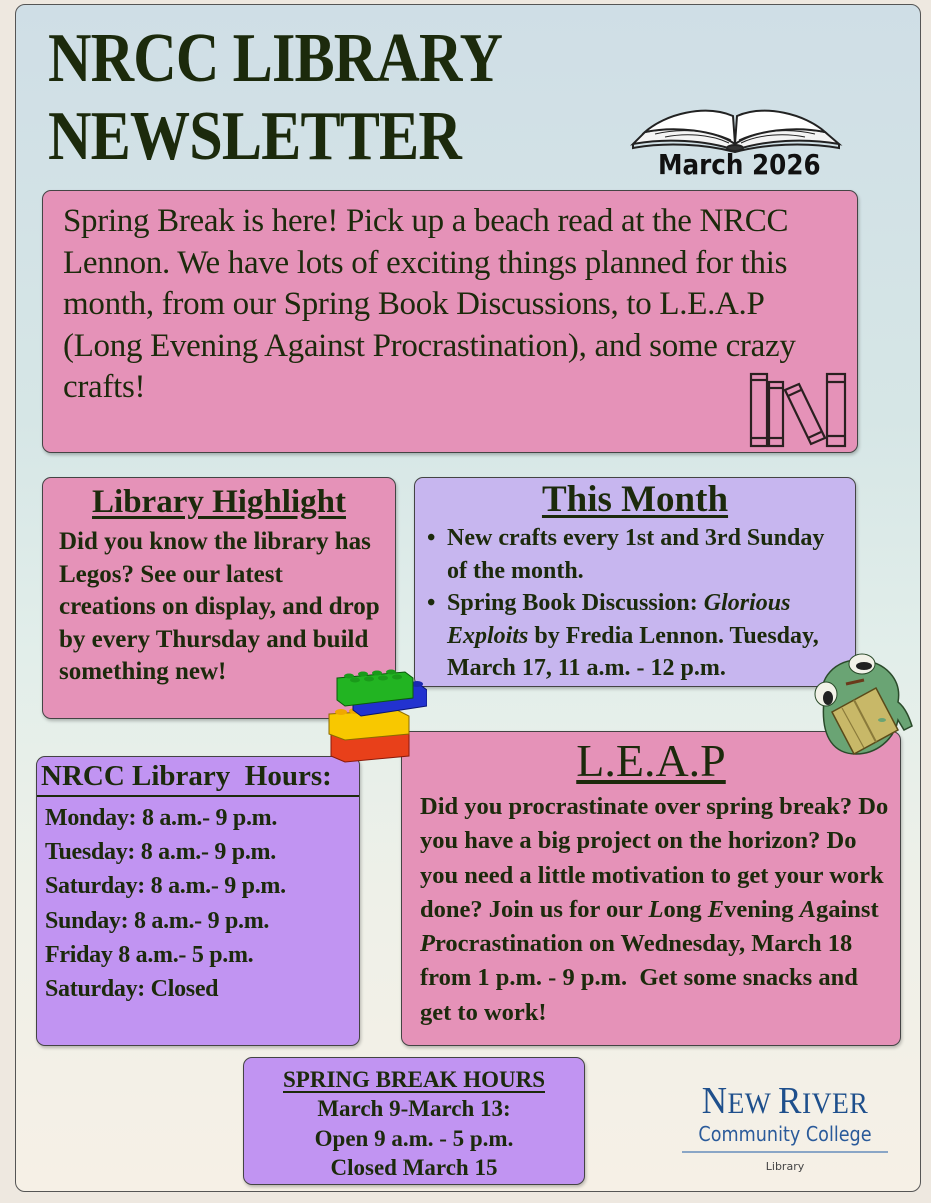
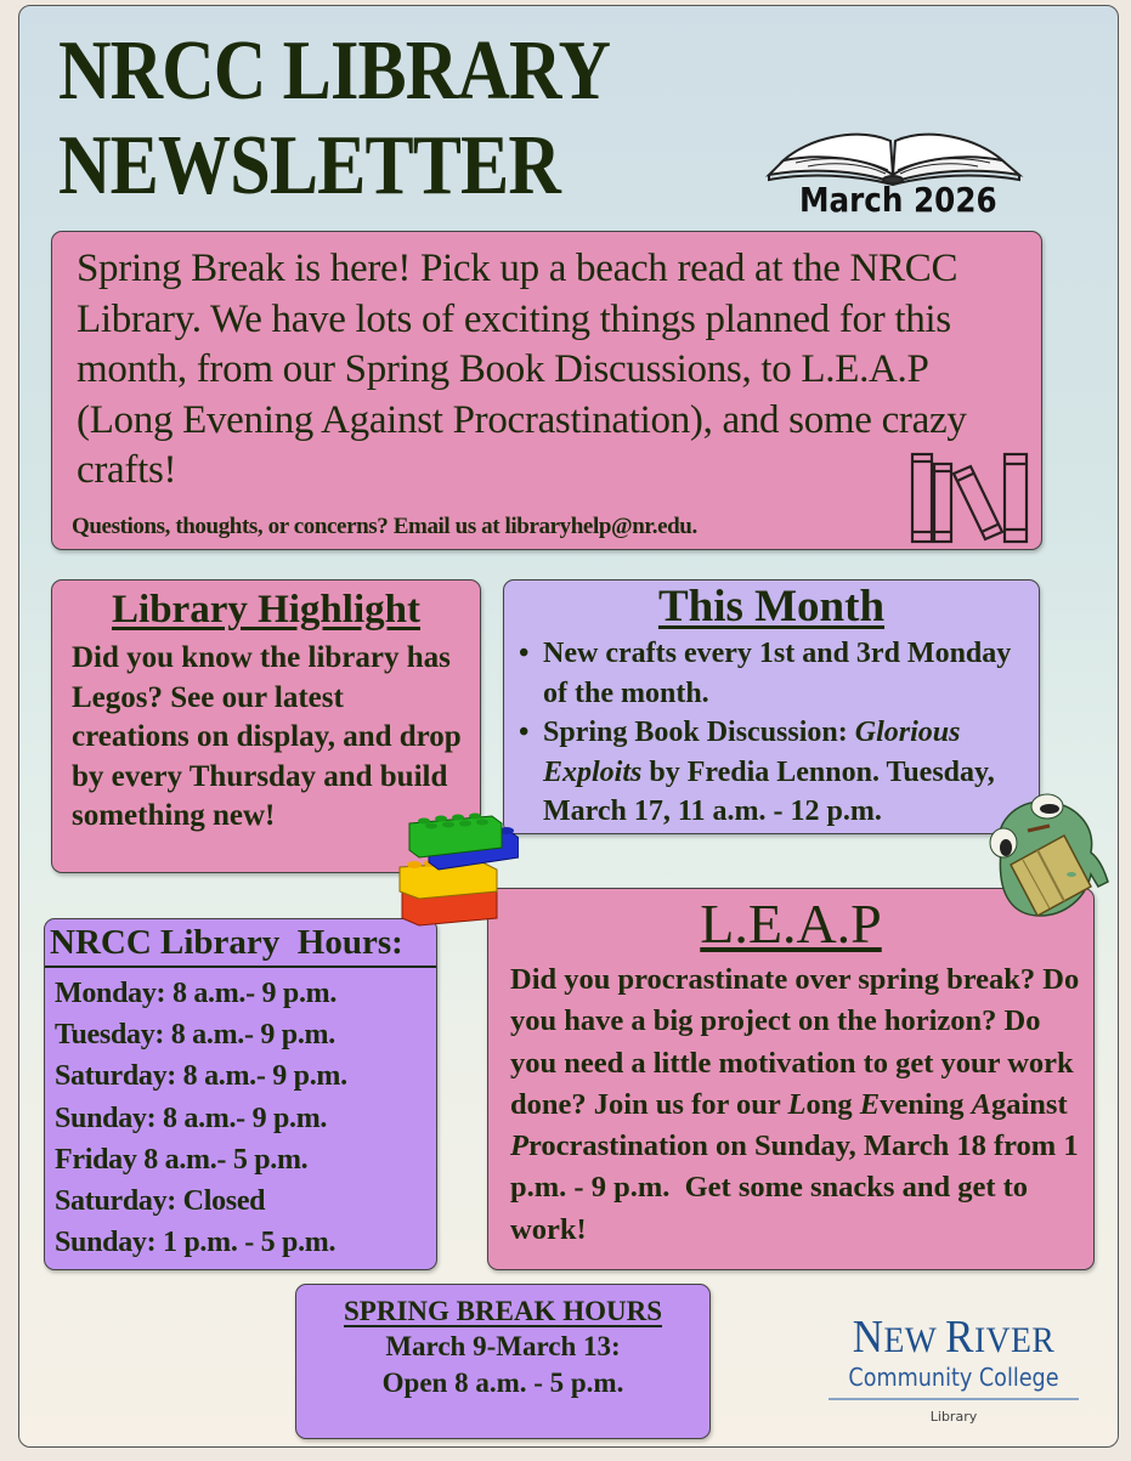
  NRCC LIBRARY
  NEWSLETTER
  March 2026
- Spring Break is here! Pick up a beach read at the NRCC Lennon. We have lots of exciting things planned for this month, from our Spring Book Discussions, to L.E.A.P (Long Evening Against Procrastination), and some crazy crafts!
+ Spring Break is here! Pick up a beach read at the NRCC Library. We have lots of exciting things planned for this month, from our Spring Book Discussions, to L.E.A.P (Long Evening Against Procrastination), and some crazy crafts!
+ Questions, thoughts, or concerns? Email us at libraryhelp@nr.edu.
  Library Highlight
  Did you know the library has Legos? See our latest creations on display, and drop by every Thursday and build something new!
  This Month
  •
- New crafts every 1st and 3rd Sunday of the month.
+ New crafts every 1st and 3rd Monday of the month.
  •
  Spring Book Discussion: Glorious Exploits by Fredia Lennon. Tuesday, March 17, 11 a.m. - 12 p.m.
  NRCC Library Hours:
  Monday: 8 a.m.- 9 p.m.
  Tuesday: 8 a.m.- 9 p.m.
  Saturday: 8 a.m.- 9 p.m.
  Sunday: 8 a.m.- 9 p.m.
  Friday 8 a.m.- 5 p.m.
  Saturday: Closed
+ Sunday: 1 p.m. - 5 p.m.
  L.E.A.P
- Did you procrastinate over spring break? Do you have a big project on the horizon? Do you need a little motivation to get your work done? Join us for our Long Evening Against Procrastination on Wednesday, March 18 from 1 p.m. - 9 p.m. Get some snacks and get to work!
+ Did you procrastinate over spring break? Do you have a big project on the horizon? Do you need a little motivation to get your work done? Join us for our Long Evening Against Procrastination on Sunday, March 18 from 1 p.m. - 9 p.m. Get some snacks and get to work!
  SPRING BREAK HOURS
  March 9-March 13:
- Open 9 a.m. - 5 p.m.
+ Open 8 a.m. - 5 p.m.
- Closed March 15
  NEW RIVER
  Community College
  Library
